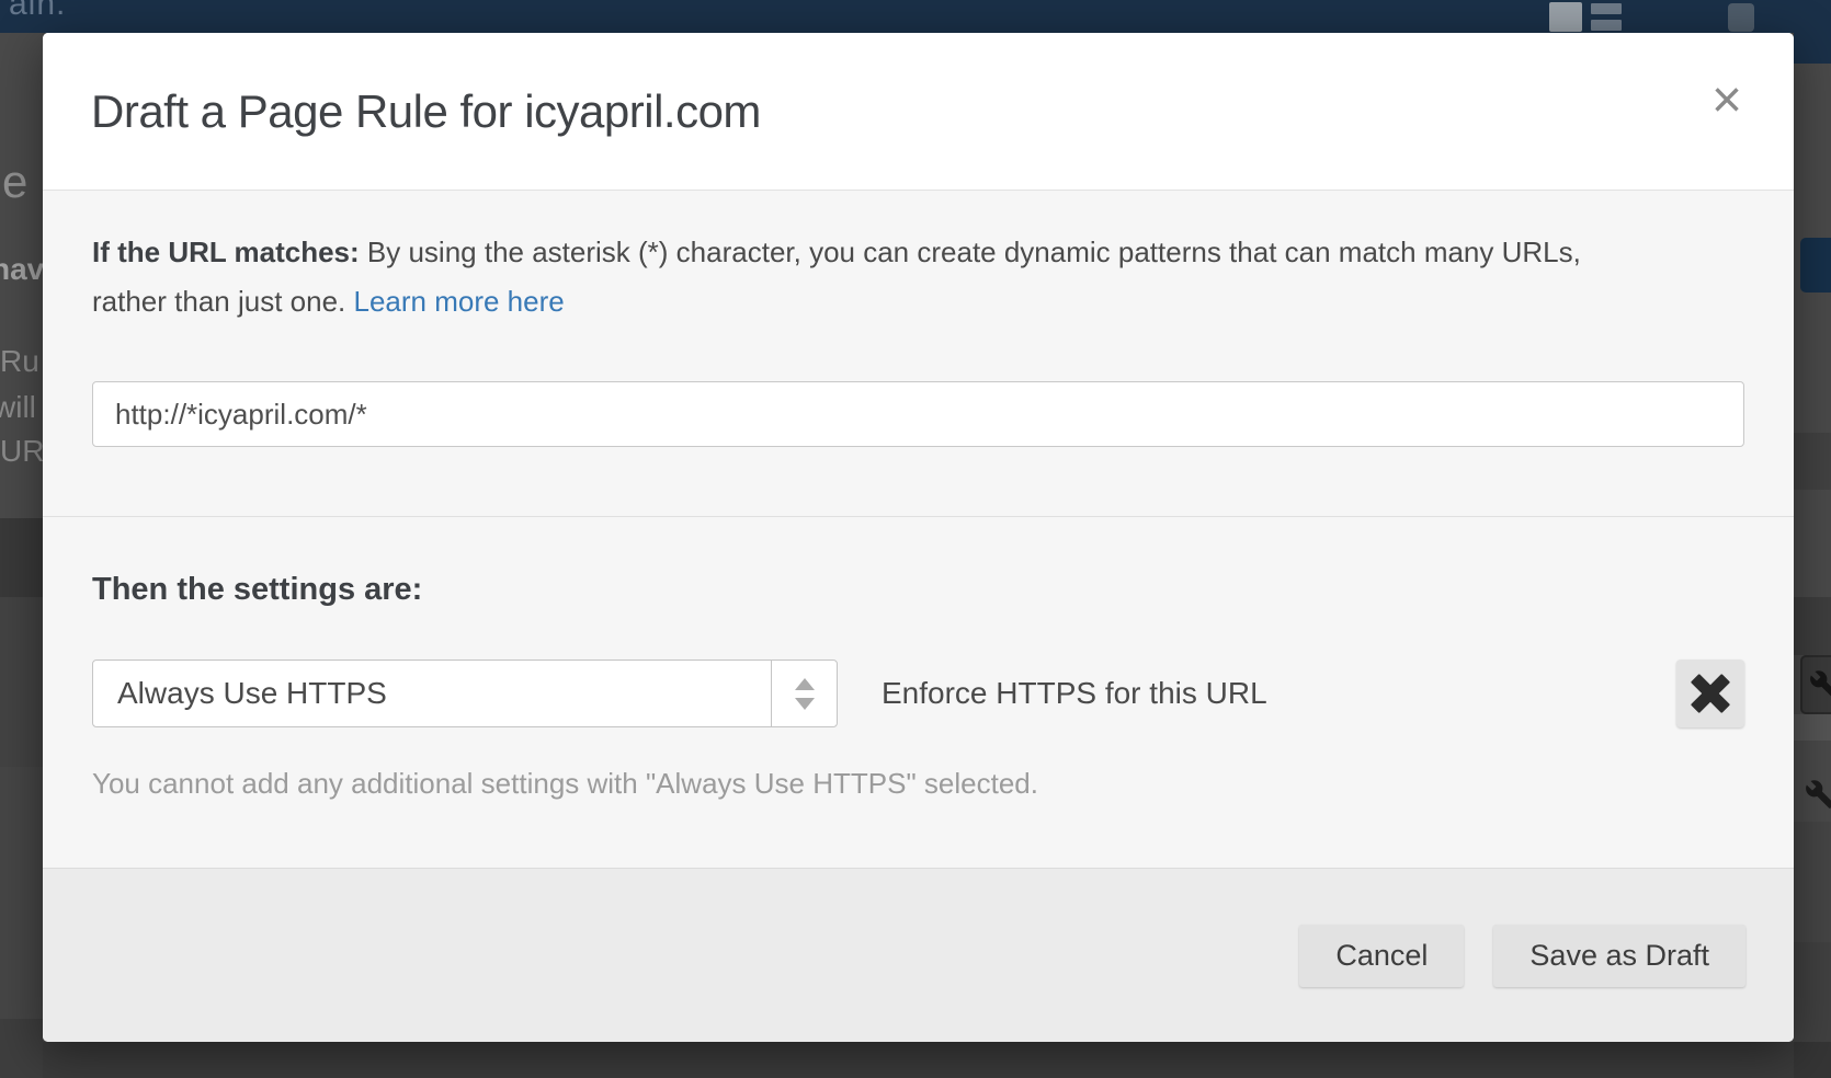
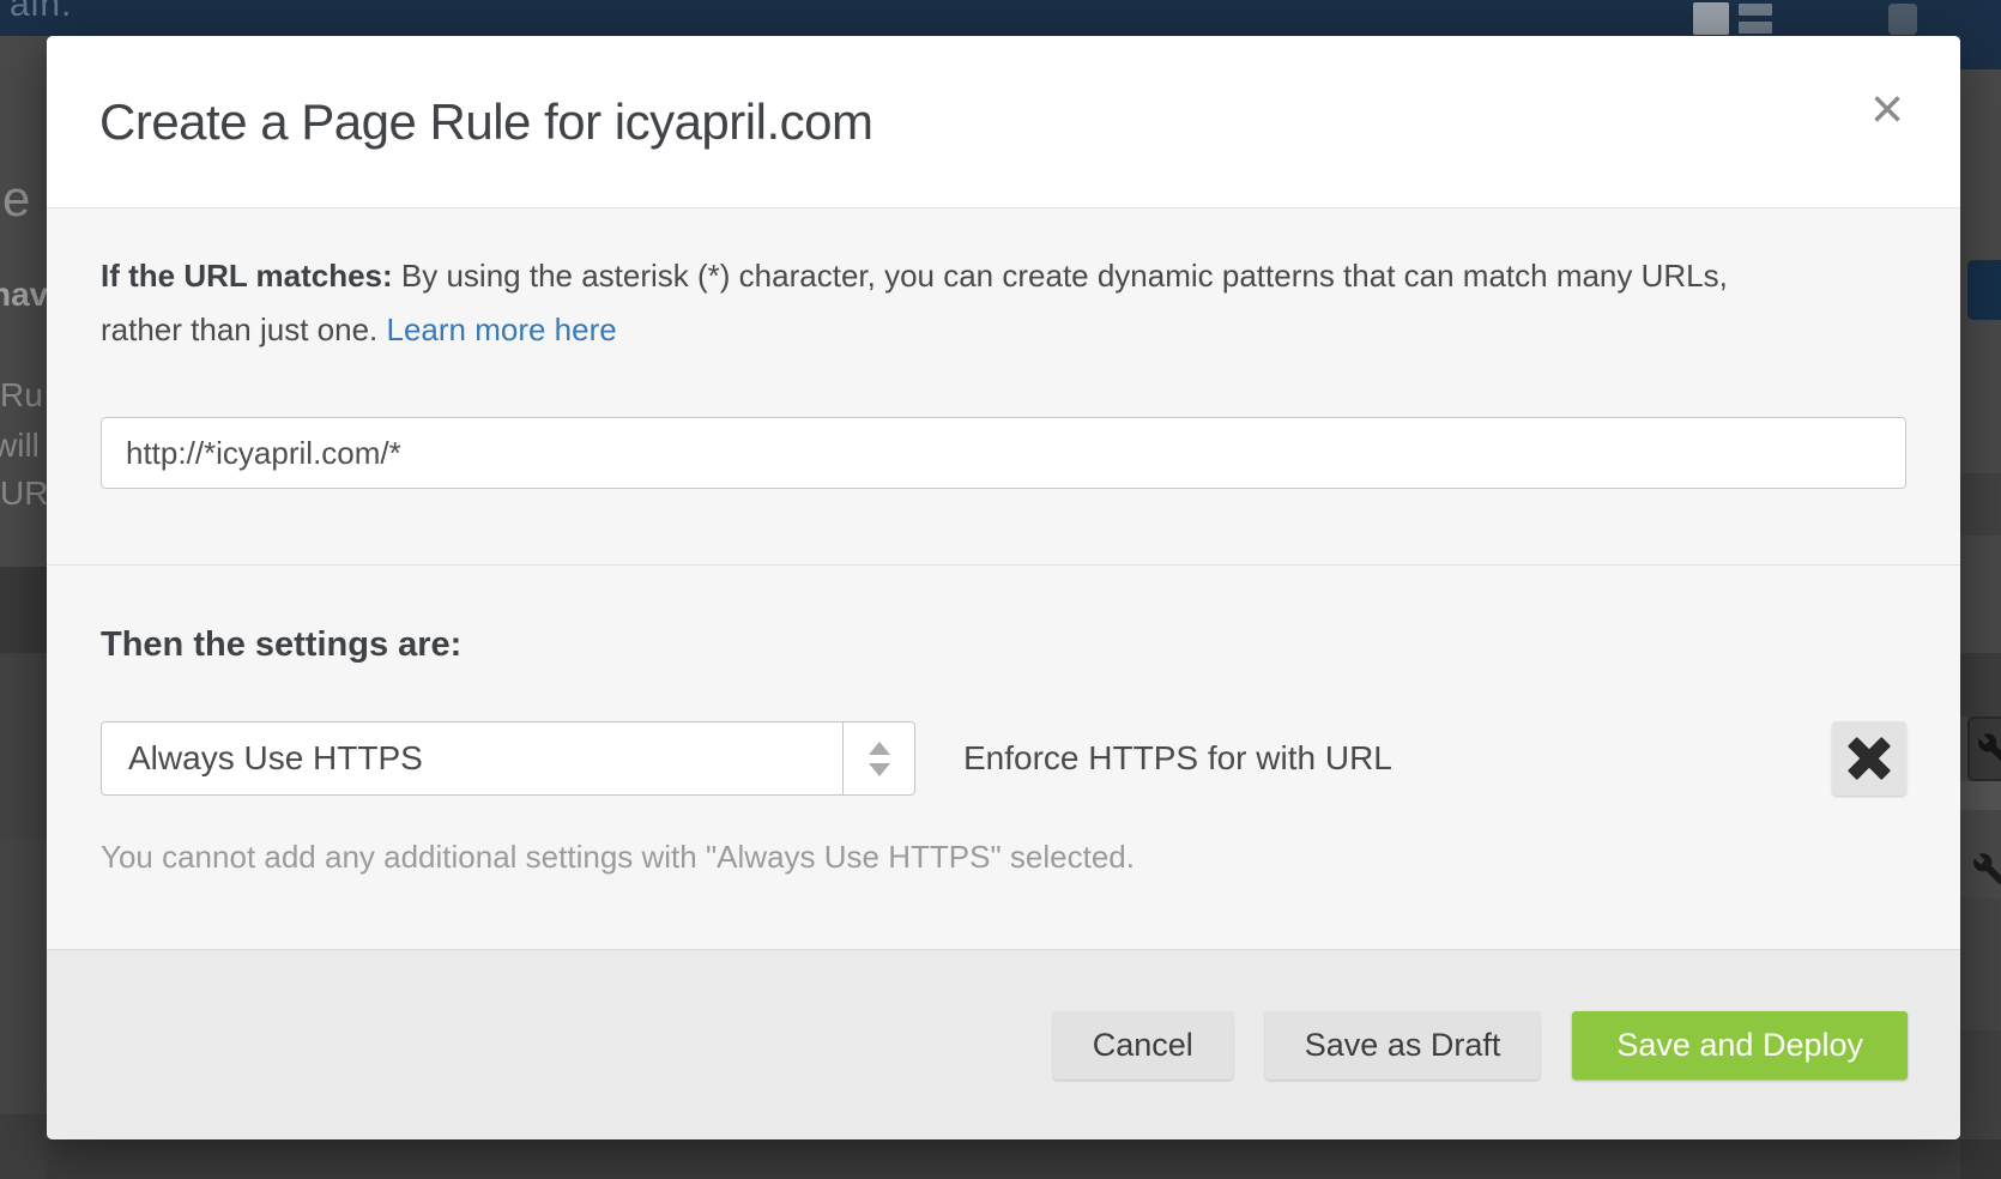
  ain.
  e
  nav
  Ru
  will
  UR
- Draft a Page Rule for icyapril.com
+ Create a Page Rule for icyapril.com
  ×
  If the URL matches: By using the asterisk (*) character, you can create dynamic patterns that can match many URLs, rather than just one. Learn more here
  http://*icyapril.com/*
  Then the settings are:
  Always Use HTTPS
- Enforce HTTPS for this URL
+ Enforce HTTPS for with URL
  You cannot add any additional settings with "Always Use HTTPS" selected.
  Cancel
  Save as Draft
+ Save and Deploy
